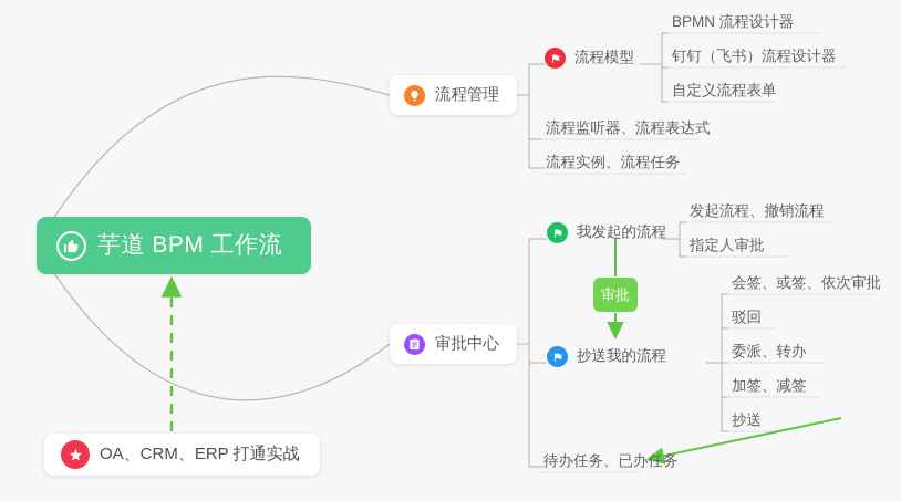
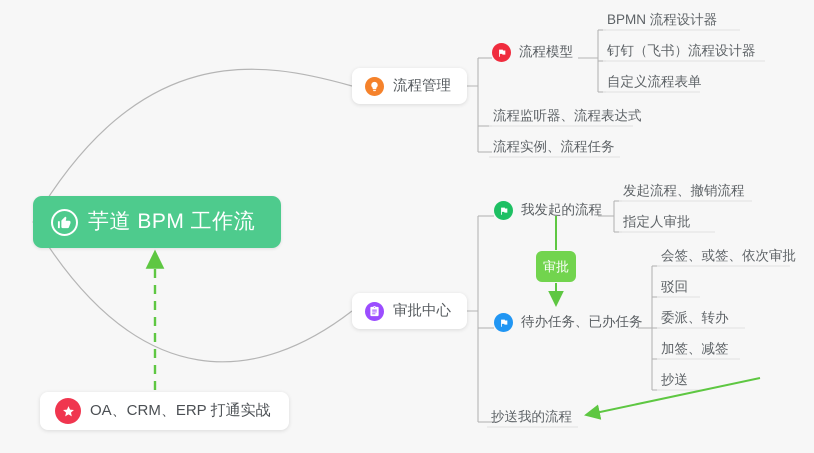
  芋道 BPM 工作流
  流程管理
  审批中心
  OA、CRM、ERP 打通实战
  流程模型
  BPMN 流程设计器
  钉钉（飞书）流程设计器
  自定义流程表单
  流程监听器、流程表达式
  流程实例、流程任务
  我发起的流程
  发起流程、撤销流程
  指定人审批
- 抄送我的流程
+ 待办任务、已办任务
  会签、或签、依次审批
  驳回
  委派、转办
  加签、减签
  抄送
- 待办任务、已办任务
+ 抄送我的流程
  审批
